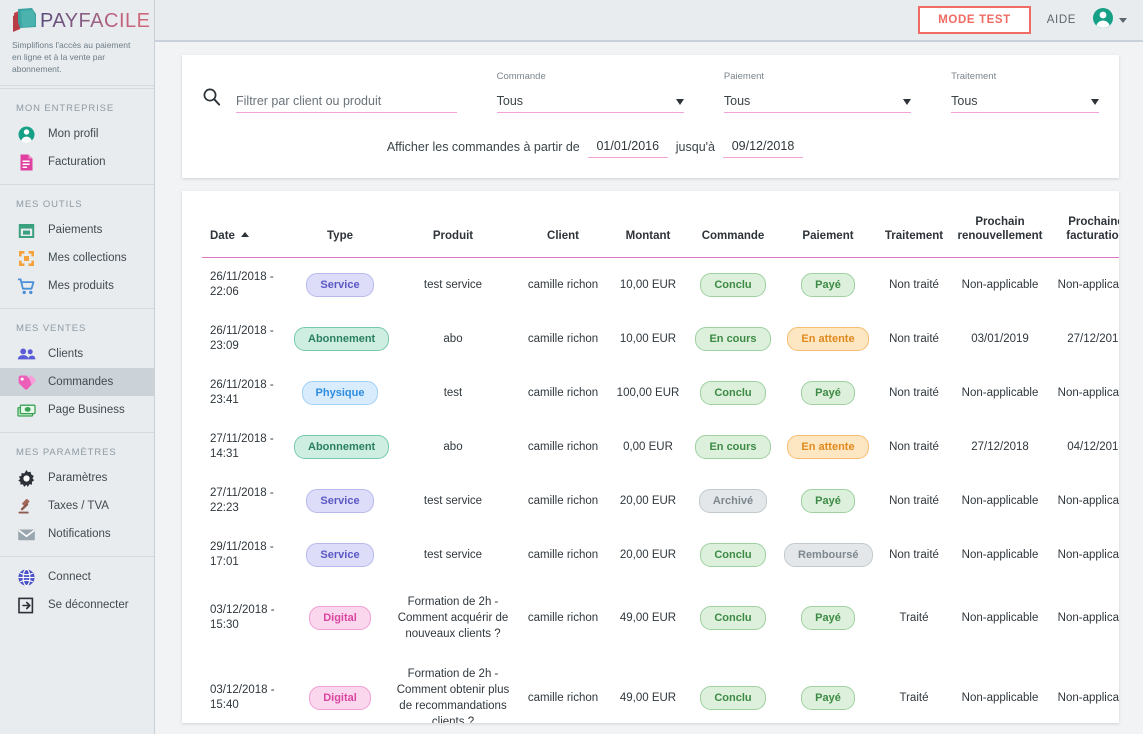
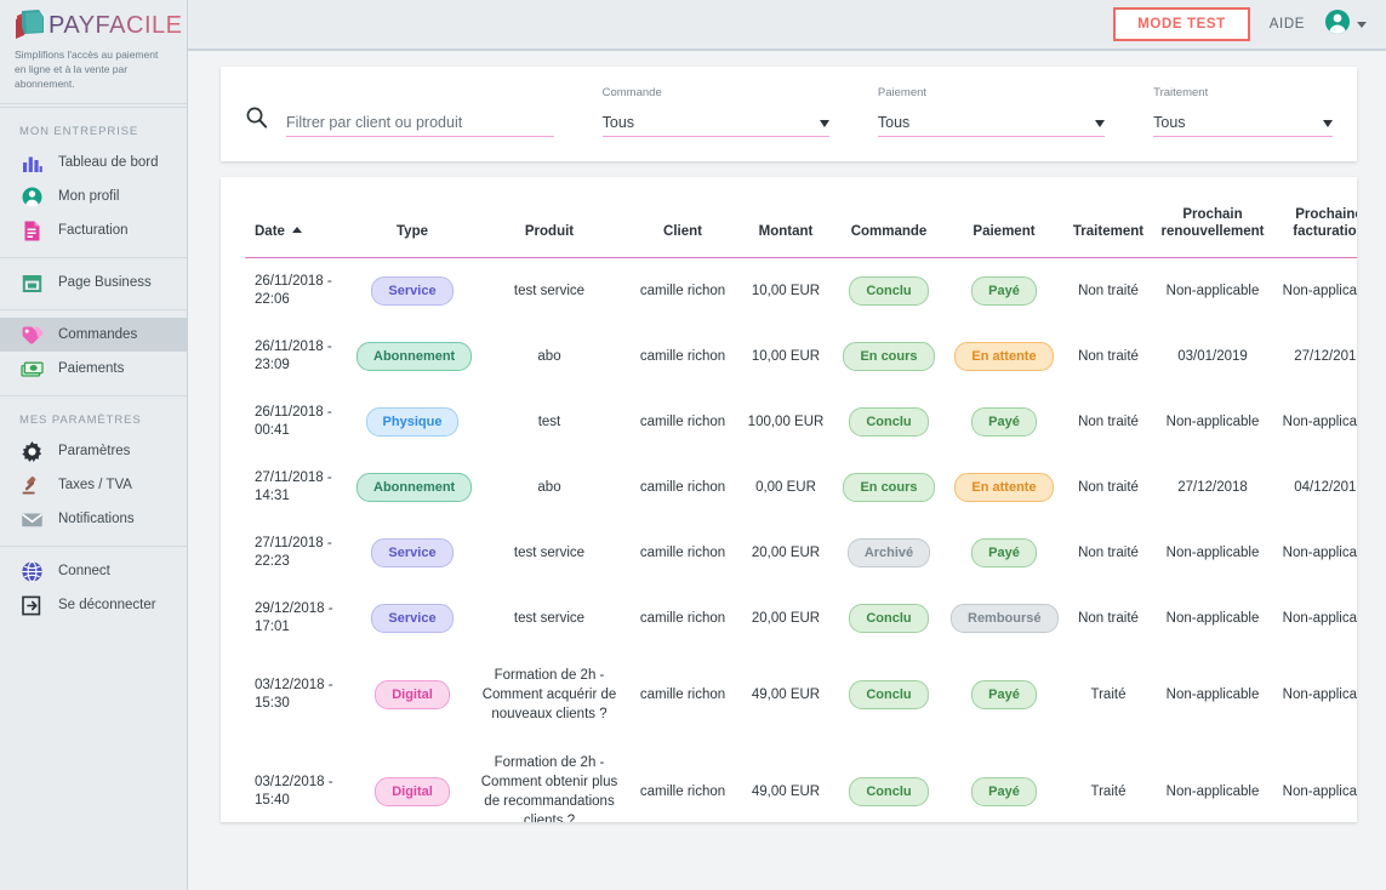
  PAYFACILE
  Simplifions l'accès au paiement en ligne et à la vente par abonnement.
  MON ENTREPRISE
+ Tableau de bord
  Mon profil
  Facturation
- MES OUTILS
- Paiements
+ Page Business
- Mes collections
- Mes produits
- MES VENTES
- Clients
  Commandes
- Page Business
+ Paiements
  MES PARAMÈTRES
  Paramètres
  Taxes / TVA
  Notifications
  Connect
  Se déconnecter
  MODE TEST
  AIDE
  Filtrer par client ou produit
  Commande
  Tous
  Paiement
  Tous
  Traitement
  Tous
- Afficher les commandes à partir de
- 01/01/2016
- jusqu'à
- 09/12/2018
  Date	Type	Produit	Client	Montant	Commande	Paiement	Traitement	Prochain renouvellement	Prochain facturatio
  26/11/2018 - 22:06	Service	test service	camille richon	10,00 EUR	Conclu	Payé	Non traité	Non-applicable	Non-applica
  26/11/2018 - 23:09	Abonnement	abo	camille richon	10,00 EUR	En cours	En attente	Non traité	03/01/2019	27/12/201
- 26/11/2018 - 23:41	Physique	test	camille richon	100,00 EUR	Conclu	Payé	Non traité	Non-applicable	Non-applica
+ 26/11/2018 - 00:41	Physique	test	camille richon	100,00 EUR	Conclu	Payé	Non traité	Non-applicable	Non-applica
  27/11/2018 - 14:31	Abonnement	abo	camille richon	0,00 EUR	En cours	En attente	Non traité	27/12/2018	04/12/201
  27/11/2018 - 22:23	Service	test service	camille richon	20,00 EUR	Archivé	Payé	Non traité	Non-applicable	Non-applica
- 29/11/2018 - 17:01	Service	test service	camille richon	20,00 EUR	Conclu	Remboursé	Non traité	Non-applicable	Non-applica
+ 29/12/2018 - 17:01	Service	test service	camille richon	20,00 EUR	Conclu	Remboursé	Non traité	Non-applicable	Non-applica
  03/12/2018 - 15:30	Digital	Formation de 2h - Comment acquérir de nouveaux clients ?	camille richon	49,00 EUR	Conclu	Payé	Traité	Non-applicable	Non-applica
  03/12/2018 - 15:40	Digital	Formation de 2h - Comment obtenir plus de recommandations clients ?	camille richon	49,00 EUR	Conclu	Payé	Traité	Non-applicable	Non-applica
